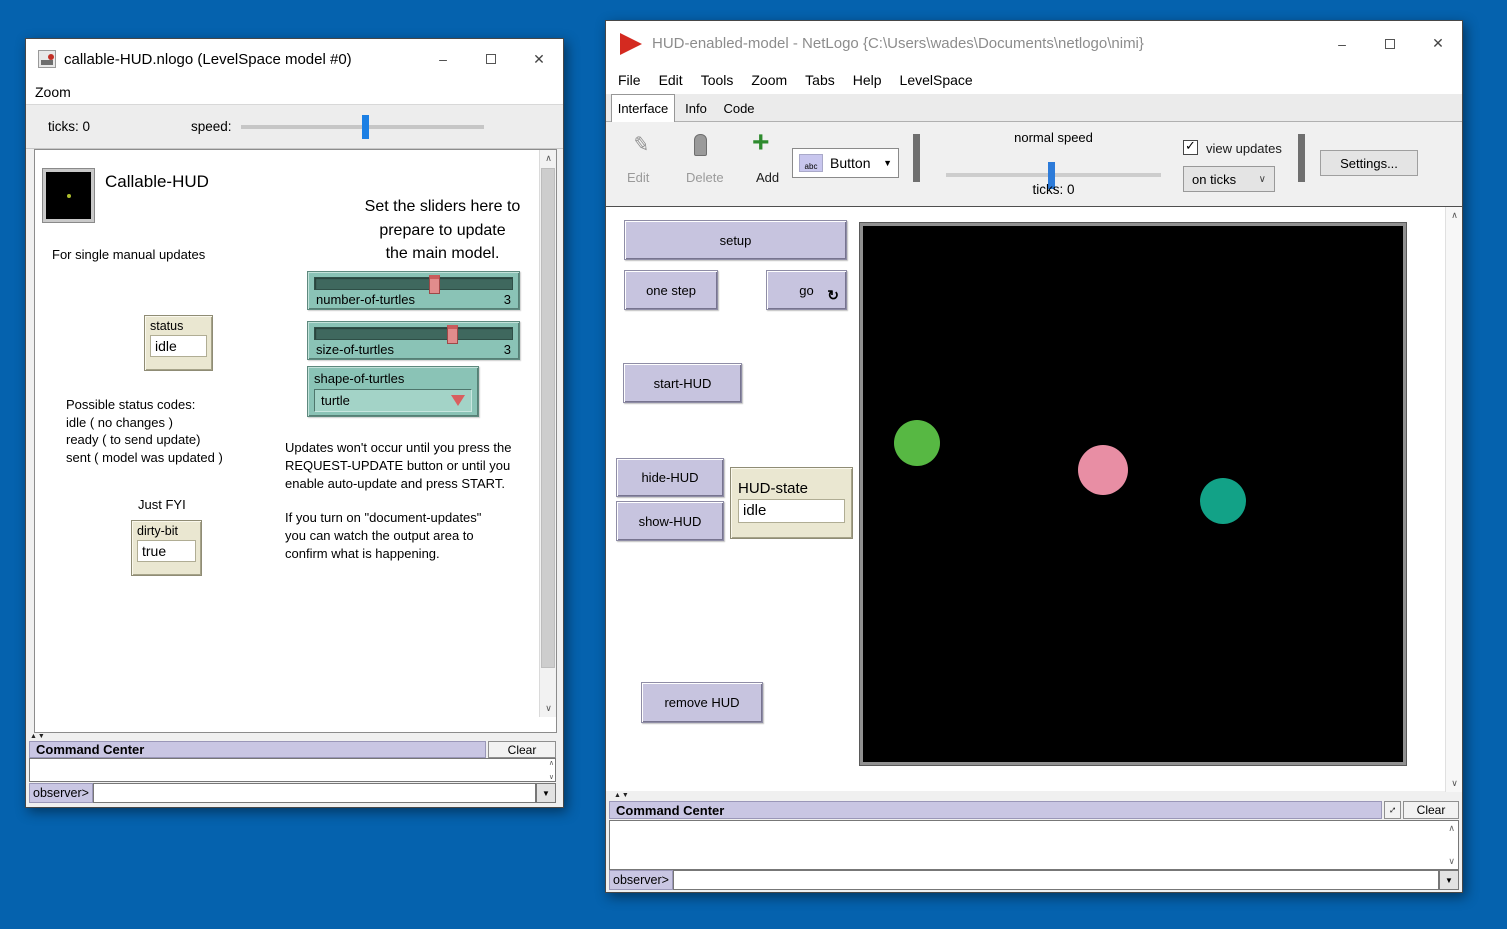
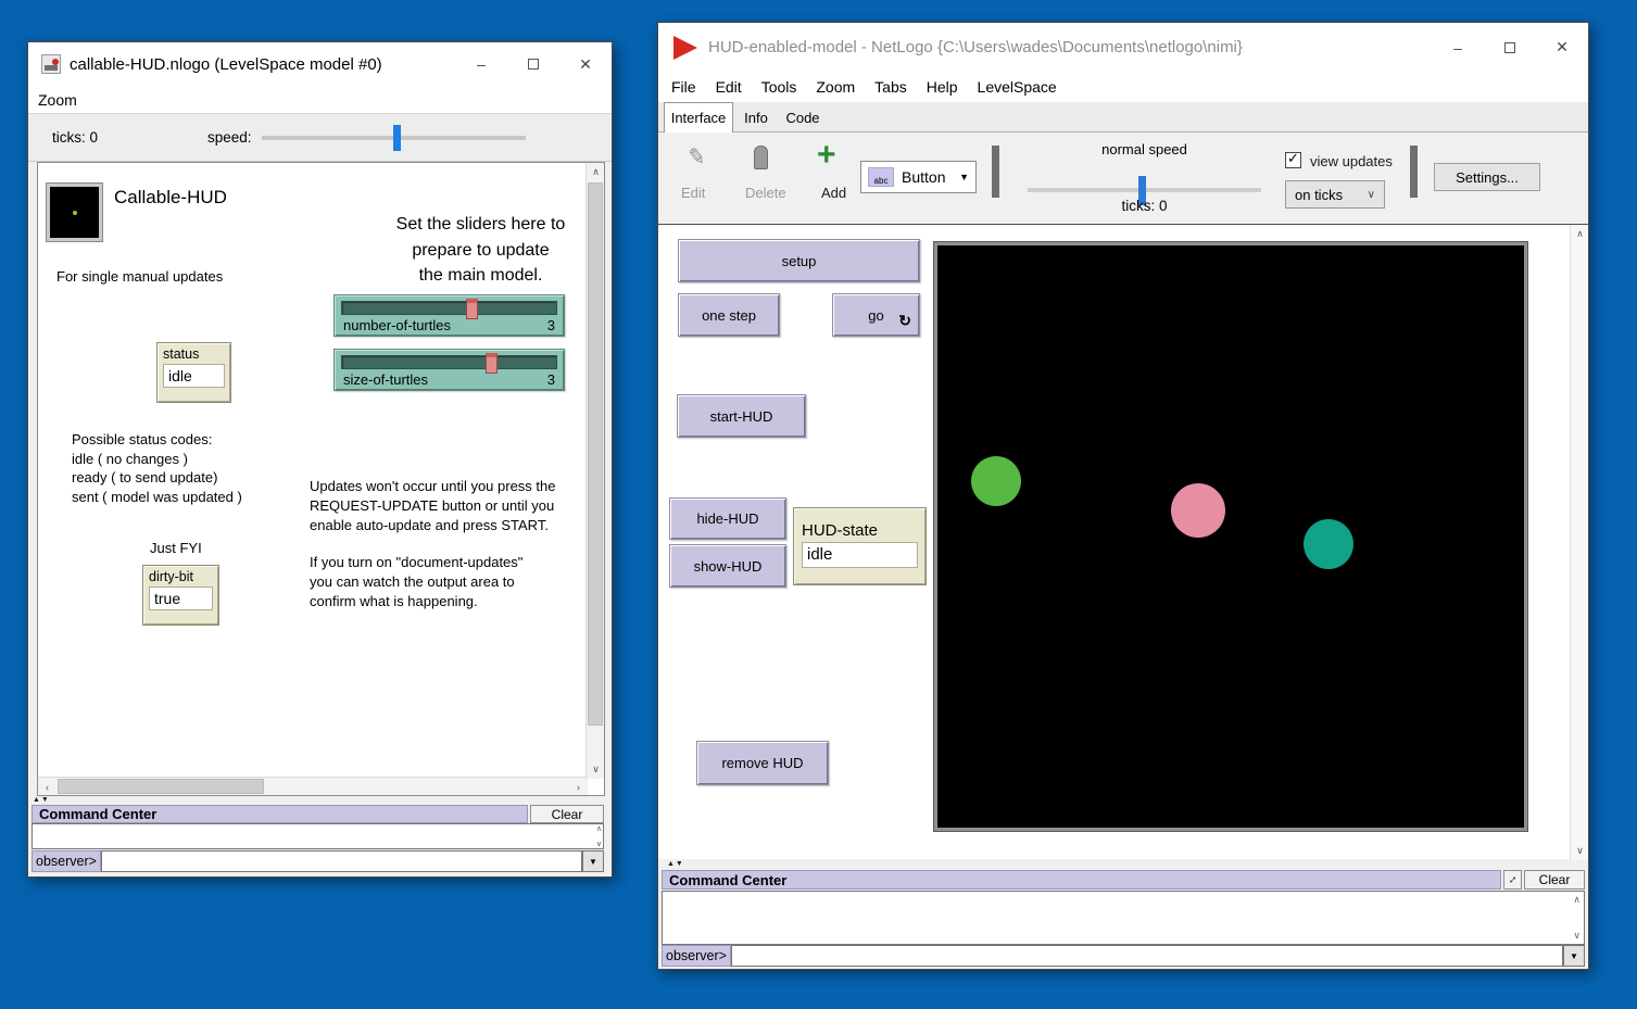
  callable-HUD.nlogo (LevelSpace model #0)
  –
  ✕
  Zoom
  ticks: 0
  speed:
  Callable-HUD
  For single manual updates
  status
  idle
  Possible status codes:
  idle ( no changes )
  ready ( to send update)
  sent ( model was updated )
  Just FYI
  dirty-bit
  true
  Set the sliders here to
  prepare to update
  the main model.
  number-of-turtles
  3
  size-of-turtles
  3
- shape-of-turtles
- turtle
  Updates won't occur until you press the
  REQUEST-UPDATE button or until you
  enable auto-update and press START.
  If you turn on "document-updates"
  you can watch the output area to
  confirm what is happening.
  ∧
  ∨
+ ‹
+ ›
  Command Center
  Clear
  observer>
  ▼
  HUD-enabled-model - NetLogo {C:\Users\wades\Documents\netlogo\nimi}
  –
  ✕
  File
  Edit
  Tools
  Zoom
  Tabs
  Help
  LevelSpace
  Interface
  Info
  Code
  Edit
  Delete
  +
  Add
  abc
  Button
  ▼
  normal speed
  ticks: 0
  ✓
  view updates
  on ticks
  ∨
  Settings...
  setup
  one step
  go
  ↻
  start-HUD
  hide-HUD
  show-HUD
  HUD-state
  idle
  remove HUD
  ∧
  ∨
  Command Center
  Clear
  ∧
  ∨
  observer>
  ▼
